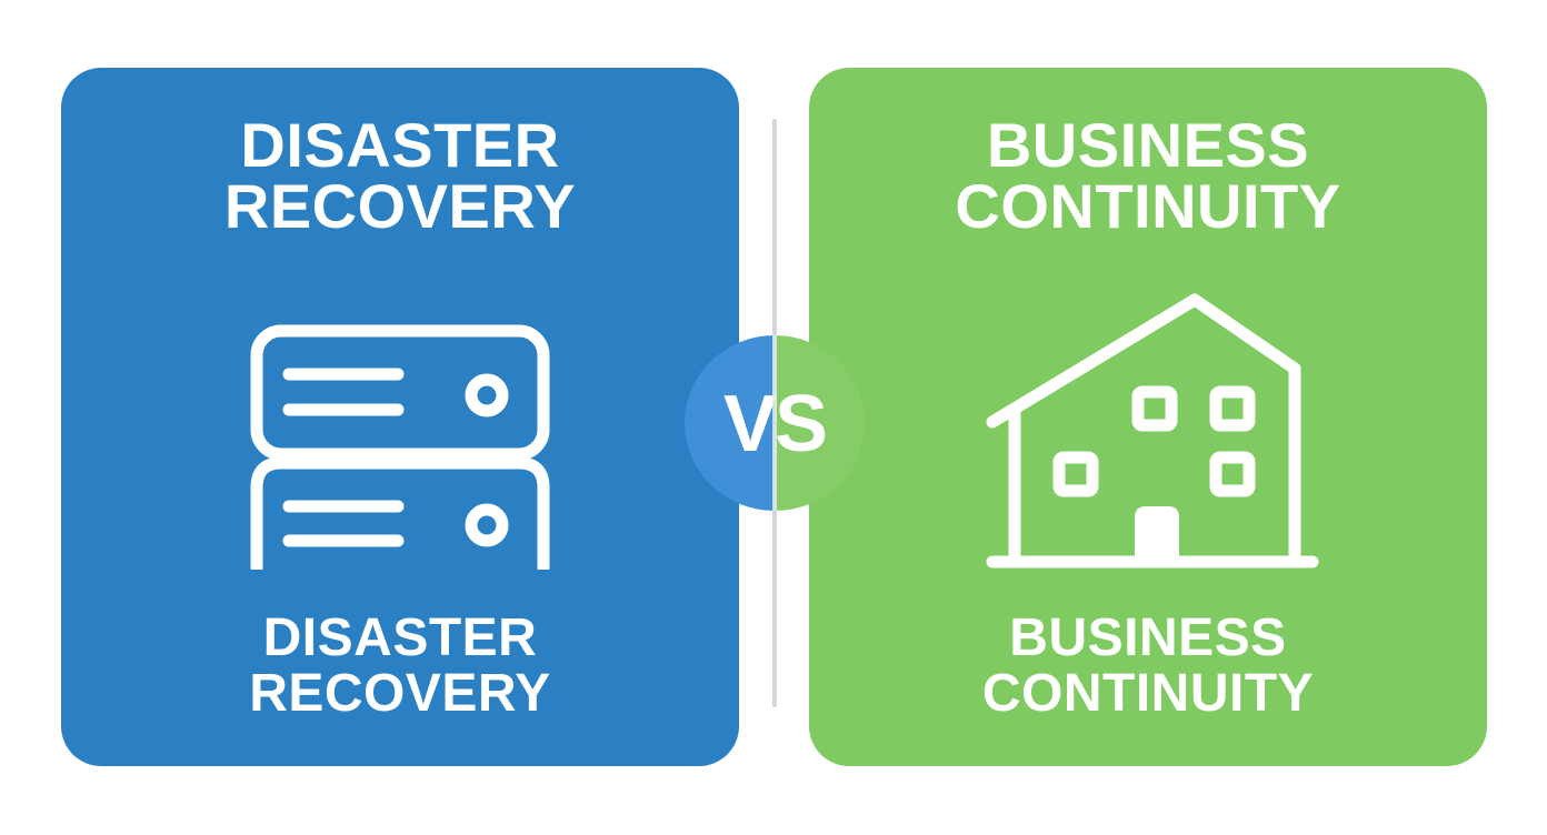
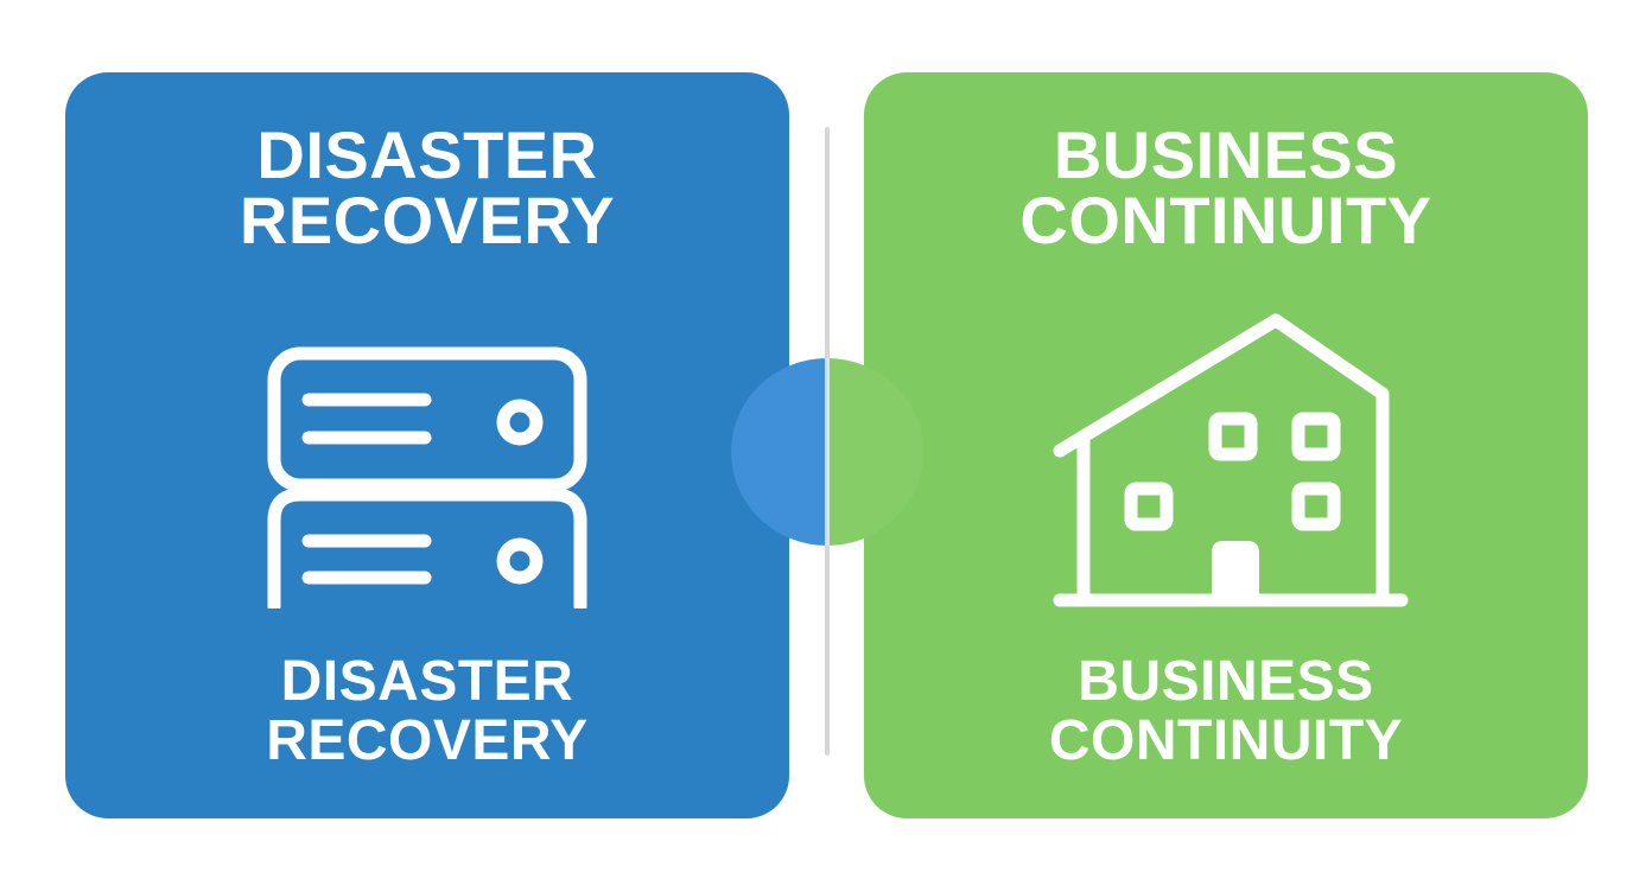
  DISASTER
  RECOVERY
  DISASTER
  RECOVERY
  BUSINESS
  CONTINUITY
  BUSINESS
  CONTINUITY
- VS
